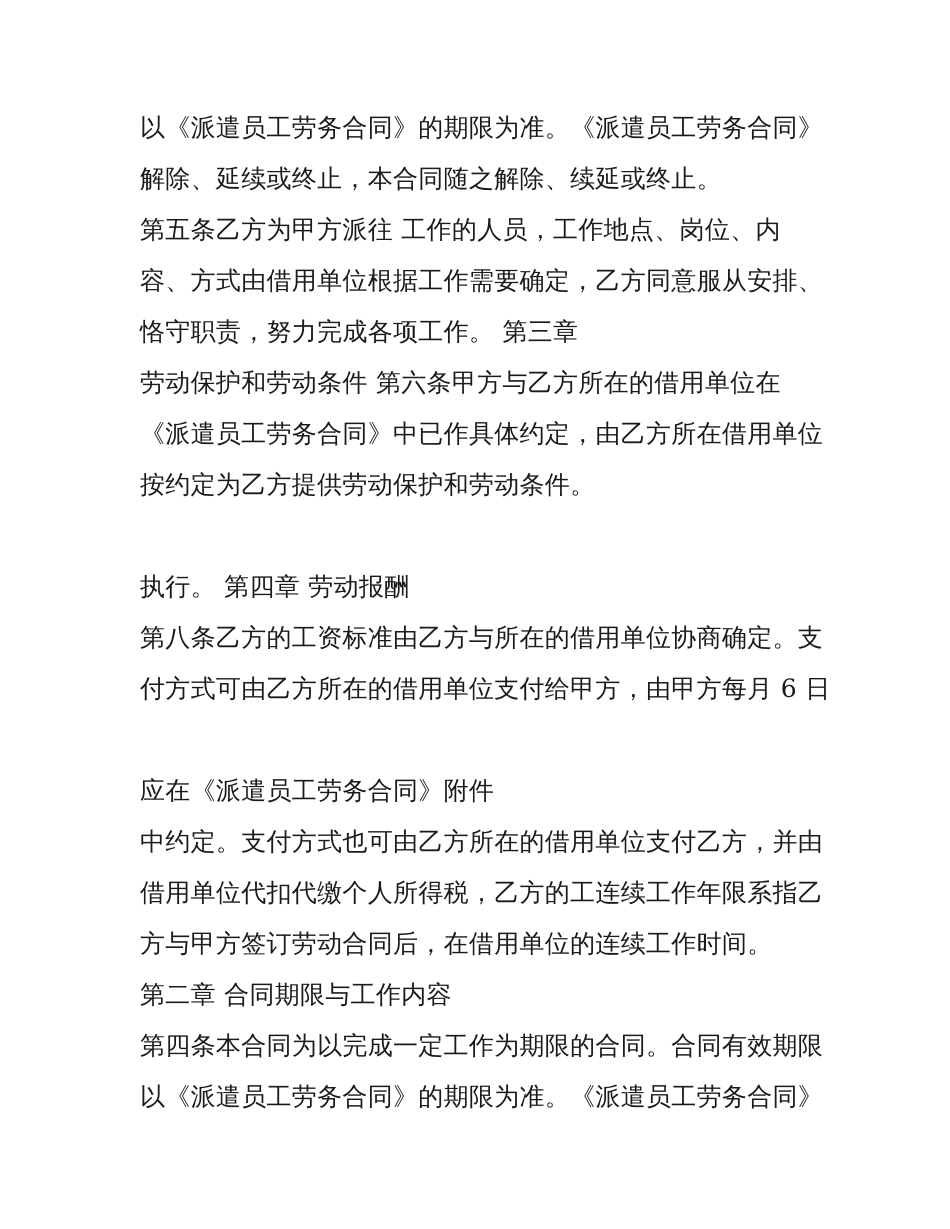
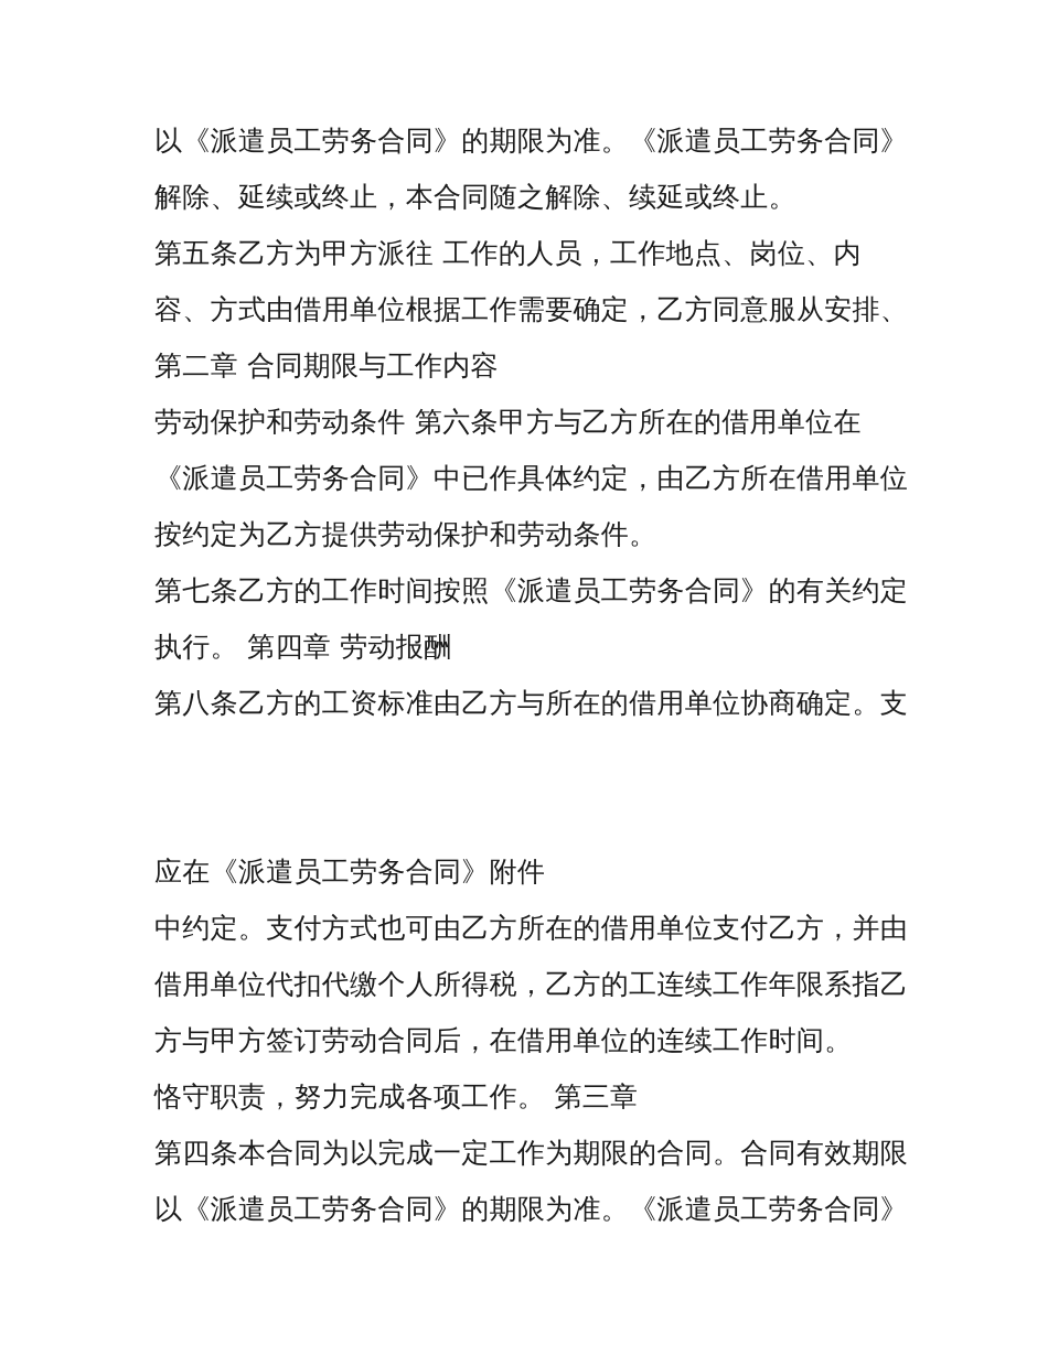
  以《派遣员工劳务合同》的期限为准。《派遣员工劳务合同》
  解除、延续或终止，本合同随之解除、续延或终止。
  第五条乙方为甲方派往 工作的人员，工作地点、岗位、内
  容、方式由借用单位根据工作需要确定，乙方同意服从安排、
- 恪守职责，努力完成各项工作。 第三章
+ 第二章 合同期限与工作内容
  劳动保护和劳动条件 第六条甲方与乙方所在的借用单位在
  《派遣员工劳务合同》中已作具体约定，由乙方所在借用单位
  按约定为乙方提供劳动保护和劳动条件。
+ 第七条乙方的工作时间按照《派遣员工劳务合同》的有关约定
  执行。 第四章 劳动报酬
  第八条乙方的工资标准由乙方与所在的借用单位协商确定。支
- 付方式可由乙方所在的借用单位支付给甲方，由甲方每月 6 日
  应在《派遣员工劳务合同》附件
  中约定。支付方式也可由乙方所在的借用单位支付乙方，并由
  借用单位代扣代缴个人所得税，乙方的工连续工作年限系指乙
  方与甲方签订劳动合同后，在借用单位的连续工作时间。
- 第二章 合同期限与工作内容
+ 恪守职责，努力完成各项工作。 第三章
  第四条本合同为以完成一定工作为期限的合同。合同有效期限
  以《派遣员工劳务合同》的期限为准。《派遣员工劳务合同》
